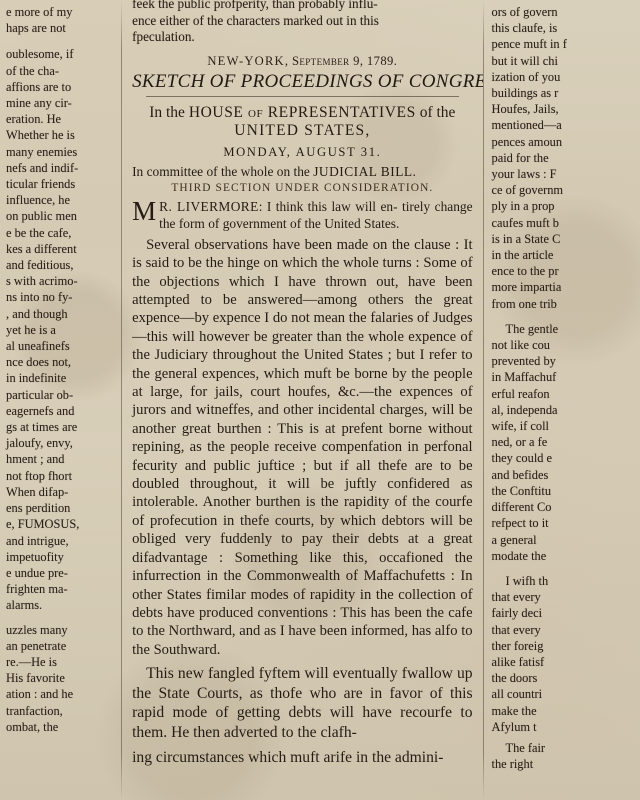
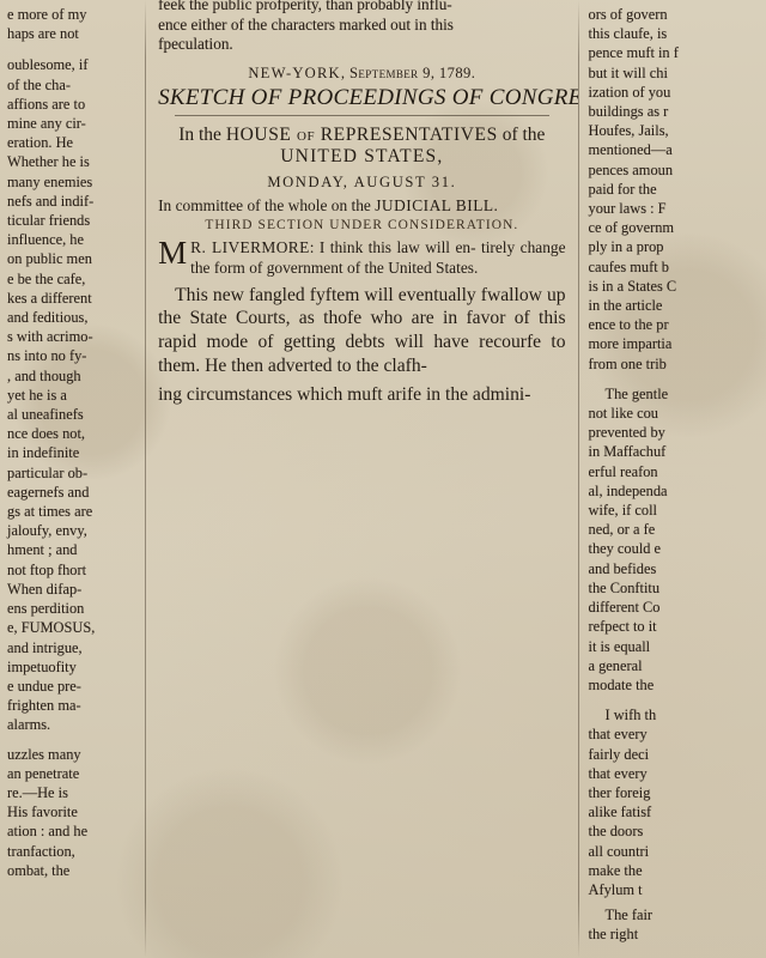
  e more of my
  haps are not
  oublesome, if
  of the cha-
  affions are to
  mine any cir-
  eration. He
  Whether he is
  many enemies
  nefs and indif-
  ticular friends
  influence, he
  on public men
  e be the cafe,
  kes a different
  and feditious,
  s with acrimo-
  ns into no fy-
  , and though
  yet he is a
  al uneafinefs
  nce does not,
  in indefinite
  particular ob-
  eagernefs and
  gs at times are
  jaloufy, envy,
  hment ; and
  not ftop fhort
  When difap-
  ens perdition
  e, FUMOSUS,
  and intrigue,
  impetuofity
  e undue pre-
  frighten ma-
  alarms.
  uzzles many
  an penetrate
  re.—He is
  His favorite
  ation : and he
  tranfaction,
  ombat, the
  feek the public profperity, than probably influ-
  ence either of the characters marked out in this
  fpeculation.
  NEW-YORK, September 9, 1789.
  SKETCH OF PROCEEDINGS OF CONGRE
  In the HOUSE of REPRESENTATIVES of the
  UNITED STATES,
  MONDAY, AUGUST 31.
  In committee of the whole on the JUDICIAL BILL.
  THIRD SECTION UNDER CONSIDERATION.
  M
  R. LIVERMORE: I think this law will en- tirely change the form of government of the United States.
- Several observations have been made on the clause : It is said to be the hinge on which the whole turns : Some of the objections which I have thrown out, have been attempted to be answered—among others the great expence—by expence I do not mean the falaries of Judges—this will however be greater than the whole expence of the Judiciary throughout the United States ; but I refer to the general expences, which muft be borne by the people at large, for jails, court houfes, &c.—the expences of jurors and witneffes, and other incidental charges, will be another great burthen : This is at prefent borne without repining, as the people receive compenfation in perfonal fecurity and public juftice ; but if all thefe are to be doubled throughout, it will be juftly confidered as intolerable. Another burthen is the rapidity of the courfe of profecution in thefe courts, by which debtors will be obliged very fuddenly to pay their debts at a great difadvantage : Something like this, occafioned the infurrection in the Commonwealth of Maffachufetts : In other States fimilar modes of rapidity in the collection of debts have produced conventions : This has been the cafe to the Northward, and as I have been informed, has alfo to the Southward.
  This new fangled fyftem will eventually fwallow up the State Courts, as thofe who are in favor of this rapid mode of getting debts will have recourfe to them. He then adverted to the clafh-
  ing circumstances which muft arife in the admini-
  ors of govern
  this claufe, is
  pence muft in f
  but it will chi
  ization of you
  buildings as r
  Houfes, Jails,
  mentioned—a
  pences amoun
  paid for the
  your laws : F
  ce of governm
  ply in a prop
  caufes muft b
- is in a State C
+ is in a States C
  in the article
  ence to the pr
  more impartia
  from one trib
  The gentle
  not like cou
  prevented by
  in Maffachuf
  erful reafon
  al, independa
  wife, if coll
  ned, or a fe
  they could e
  and befides
  the Conftitu
  different Co
  refpect to it
+ it is equall
  a general
  modate the
  I wifh th
  that every
  fairly deci
  that every
  ther foreig
  alike fatisf
  the doors
  all countri
  make the
  Afylum t
  The fair
  the right
